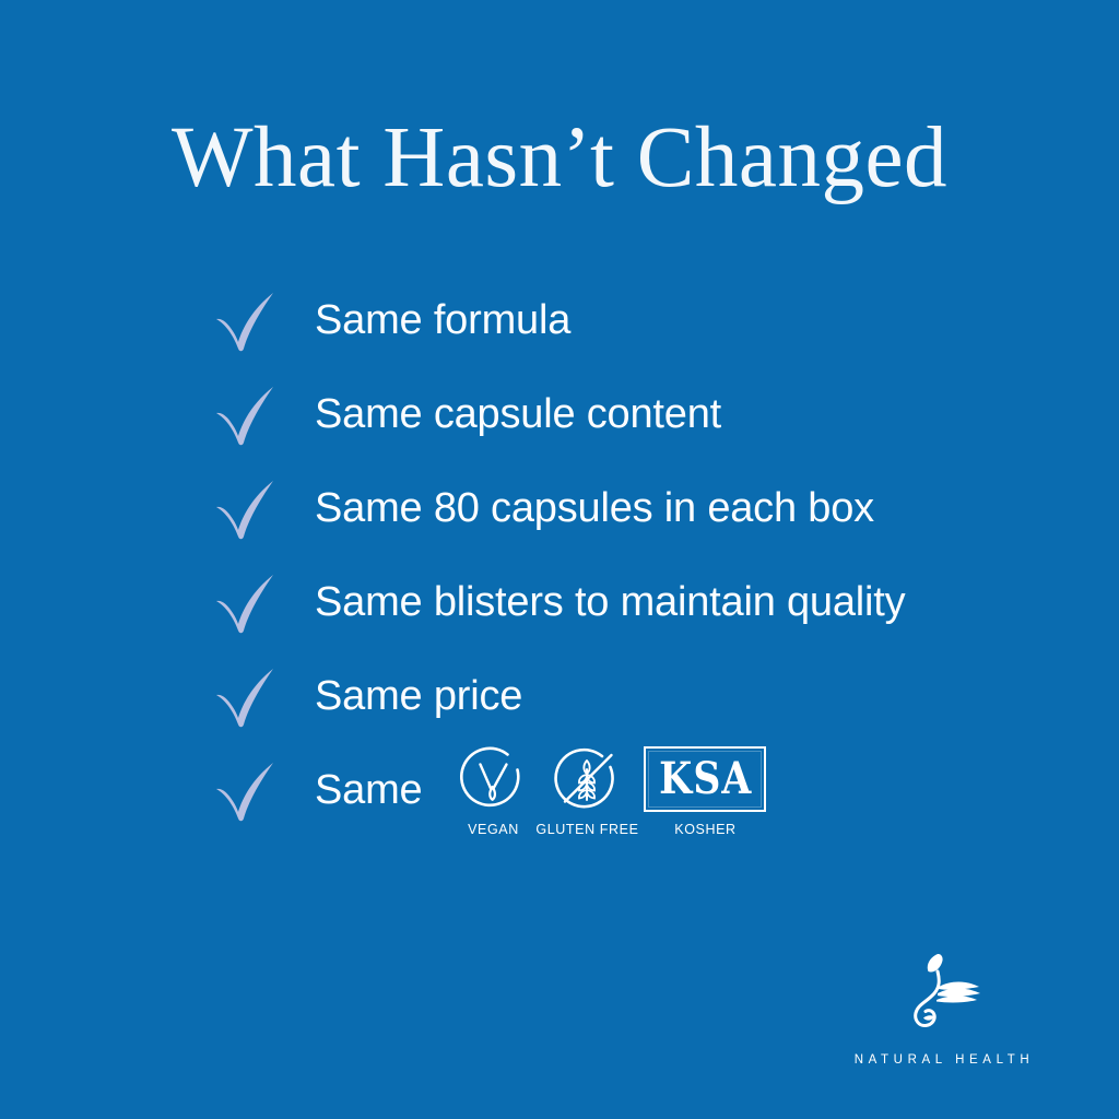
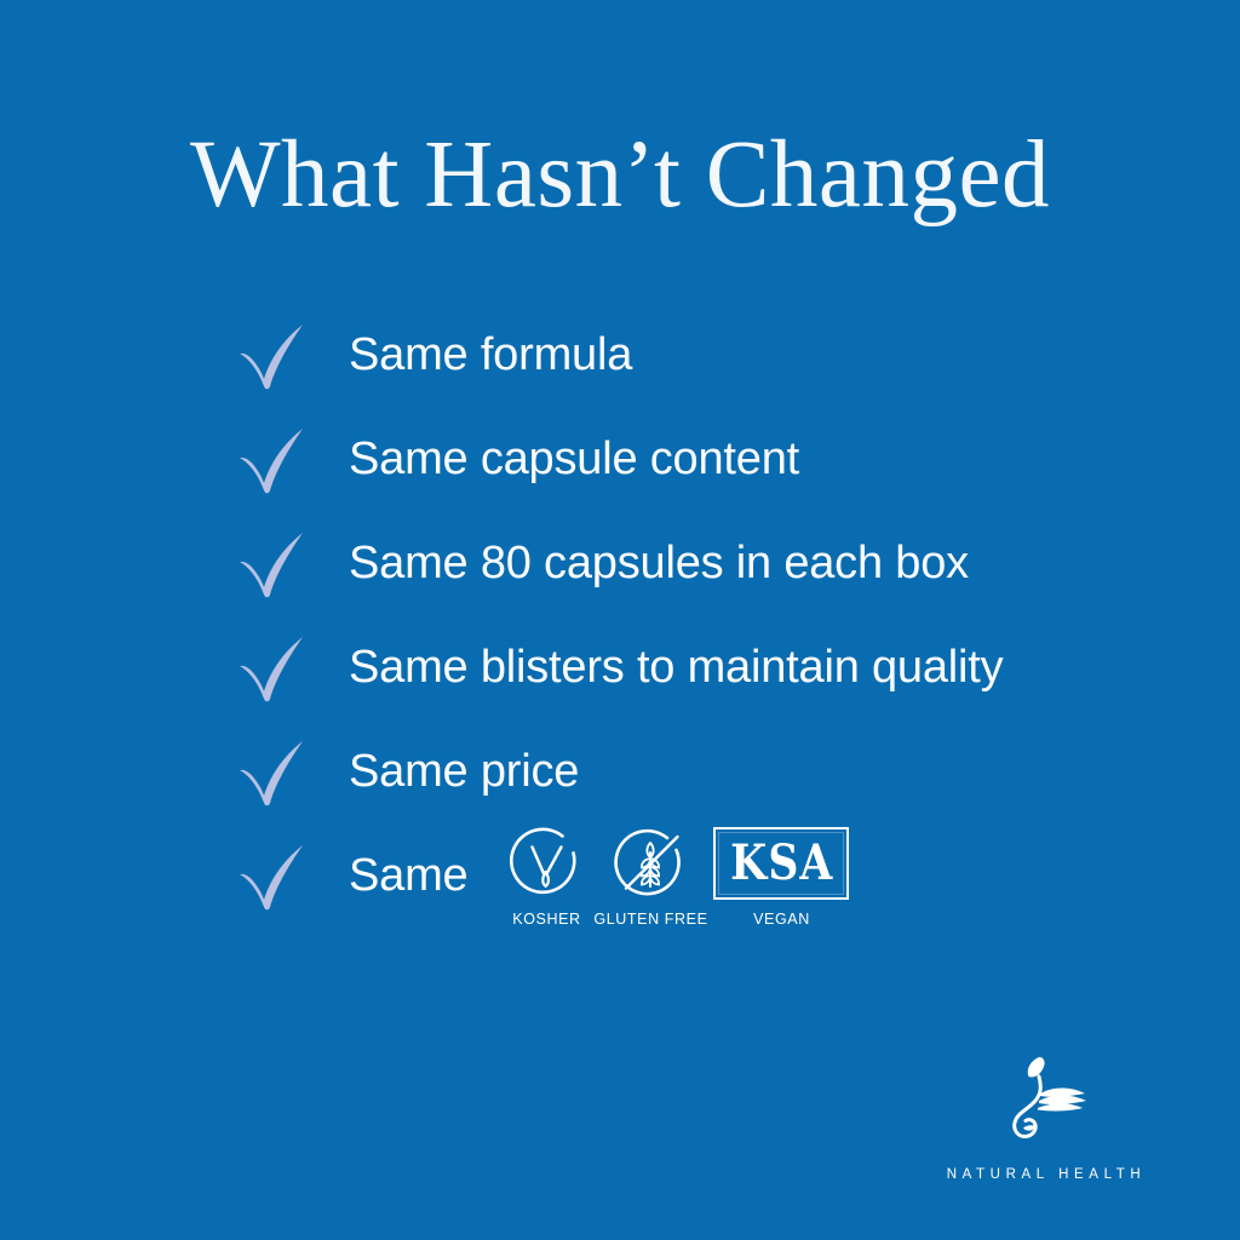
  What Hasn’t Changed
  Same formula
  Same capsule content
  Same 80 capsules in each box
  Same blisters to maintain quality
  Same price
  Same
- VEGAN
+ KOSHER
  GLUTEN FREE
  KSA
- KOSHER
+ VEGAN
  NATURAL HEALTH
